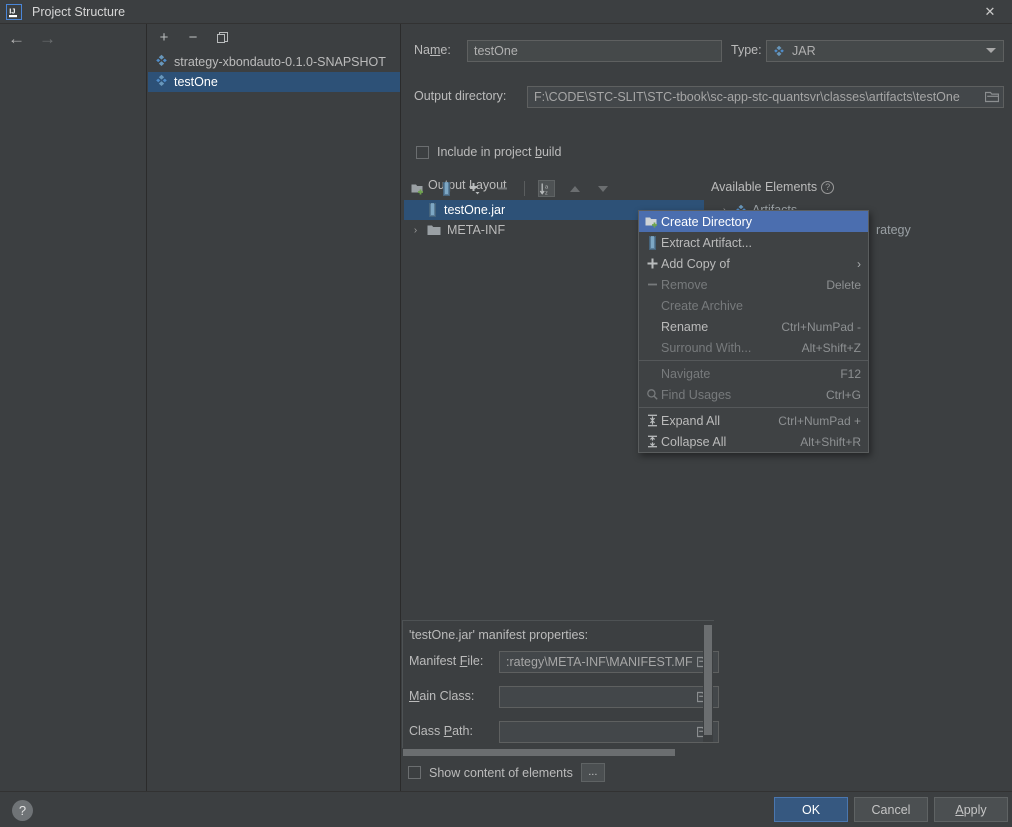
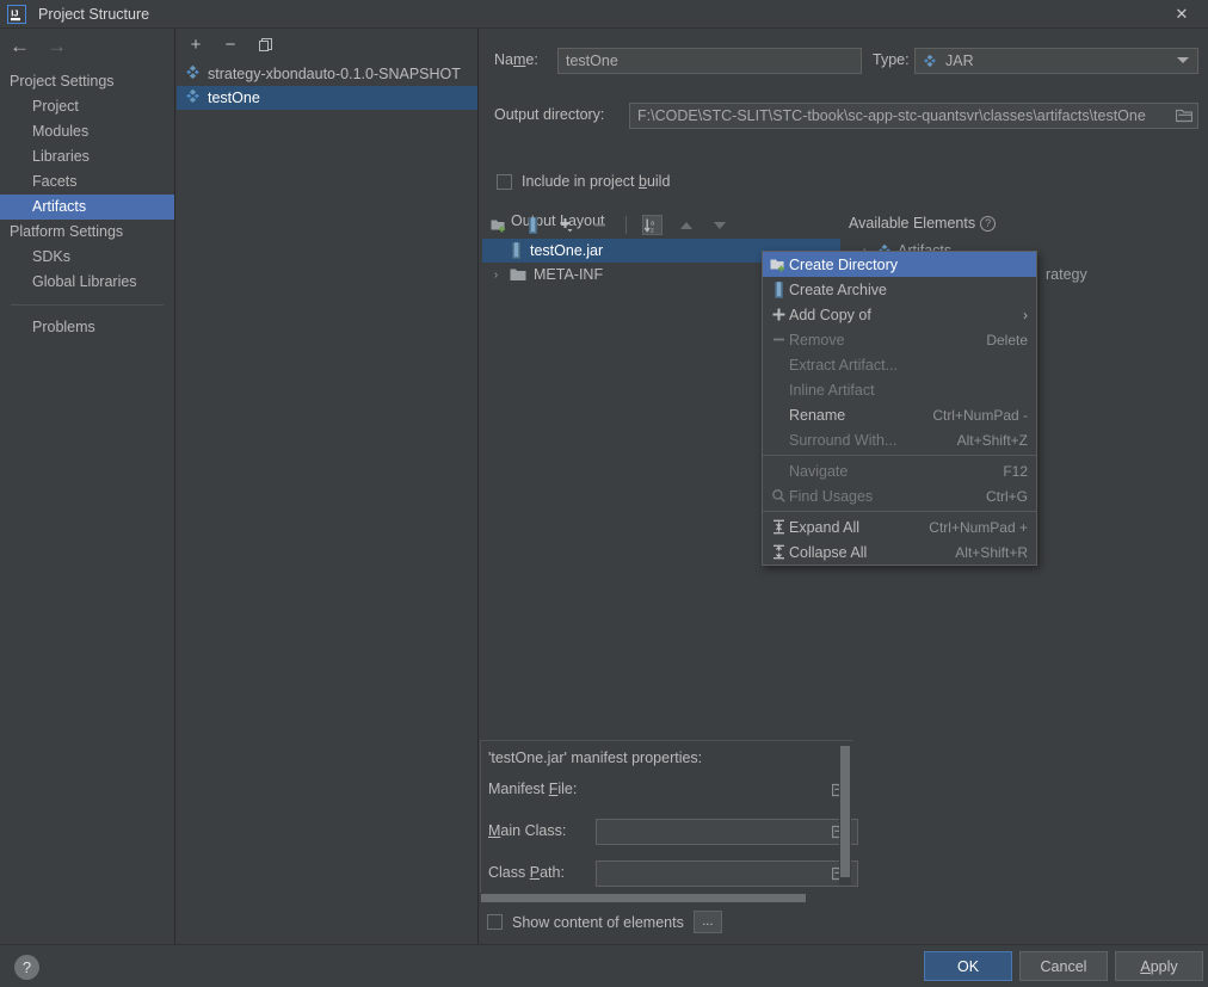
  IJ
  Project Structure
  ✕
  ←
  →
+ Project Settings
+ Project
+ Modules
+ Libraries
+ Facets
+ Artifacts
+ Platform Settings
+ SDKs
+ Global Libraries
+ Problems
  +
  −
  strategy-xbondauto-0.1.0-SNAPSHOT
  testOne
  Name:
  testOne
  Type:
  JAR
  Output directory:
  F:\CODE\STC-SLIT\STC-tbook\sc-app-stc-quantsvr\classes\artifacts\testOne
  Include in project build
  Ouput Layout
  testOne.jar
  ›
  META-INF
  Available Elements
  ?
  rategy
  Create Directory
- Extract Artifact...
+ Create Archive
  Add Copy of
  ›
  Remove
  Delete
- Create Archive
+ Extract Artifact...
+ Inline Artifact
  Rename
  Ctrl+NumPad -
  Surround With...
  Alt+Shift+Z
  Navigate
  F12
  Find Usages
  Ctrl+G
  Expand All
  Ctrl+NumPad +
  Collapse All
  Alt+Shift+R
  'testOne.jar' manifest properties:
  Manifest File:
- :rategy\META-INF\MANIFEST.MF
  Main Class:
  Class Path:
  Show content of elements
  ...
  ?
  OK
  Cancel
  A
  pply
